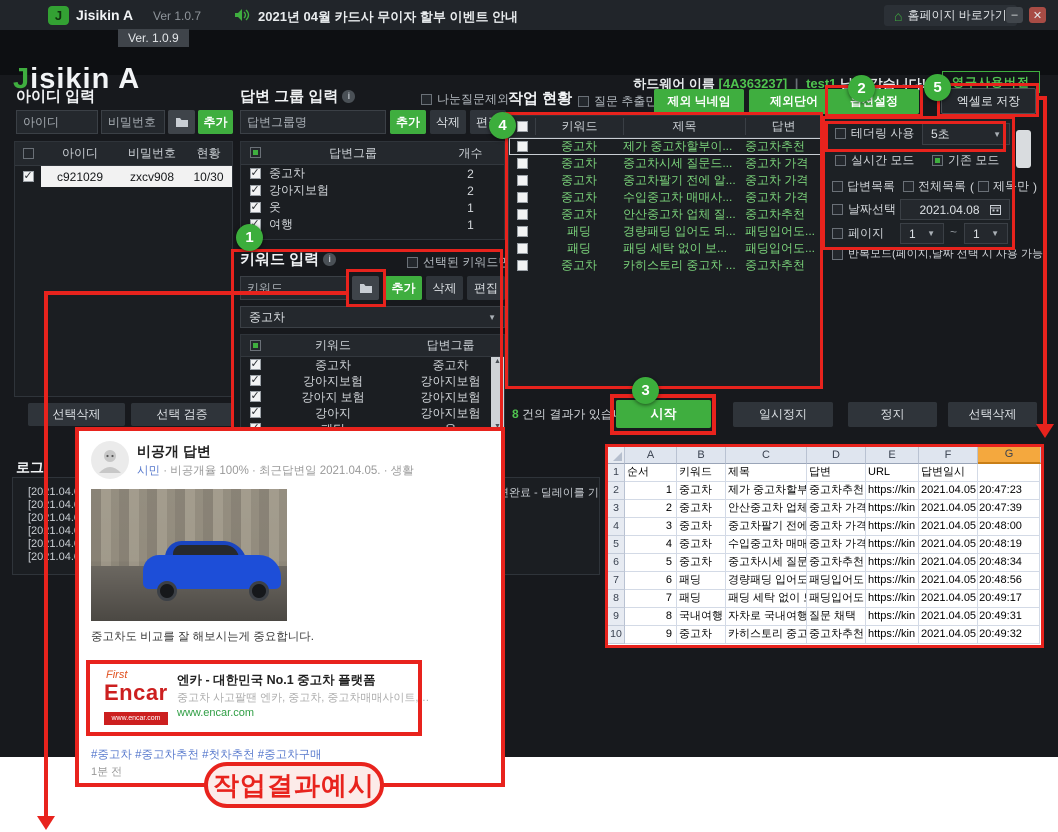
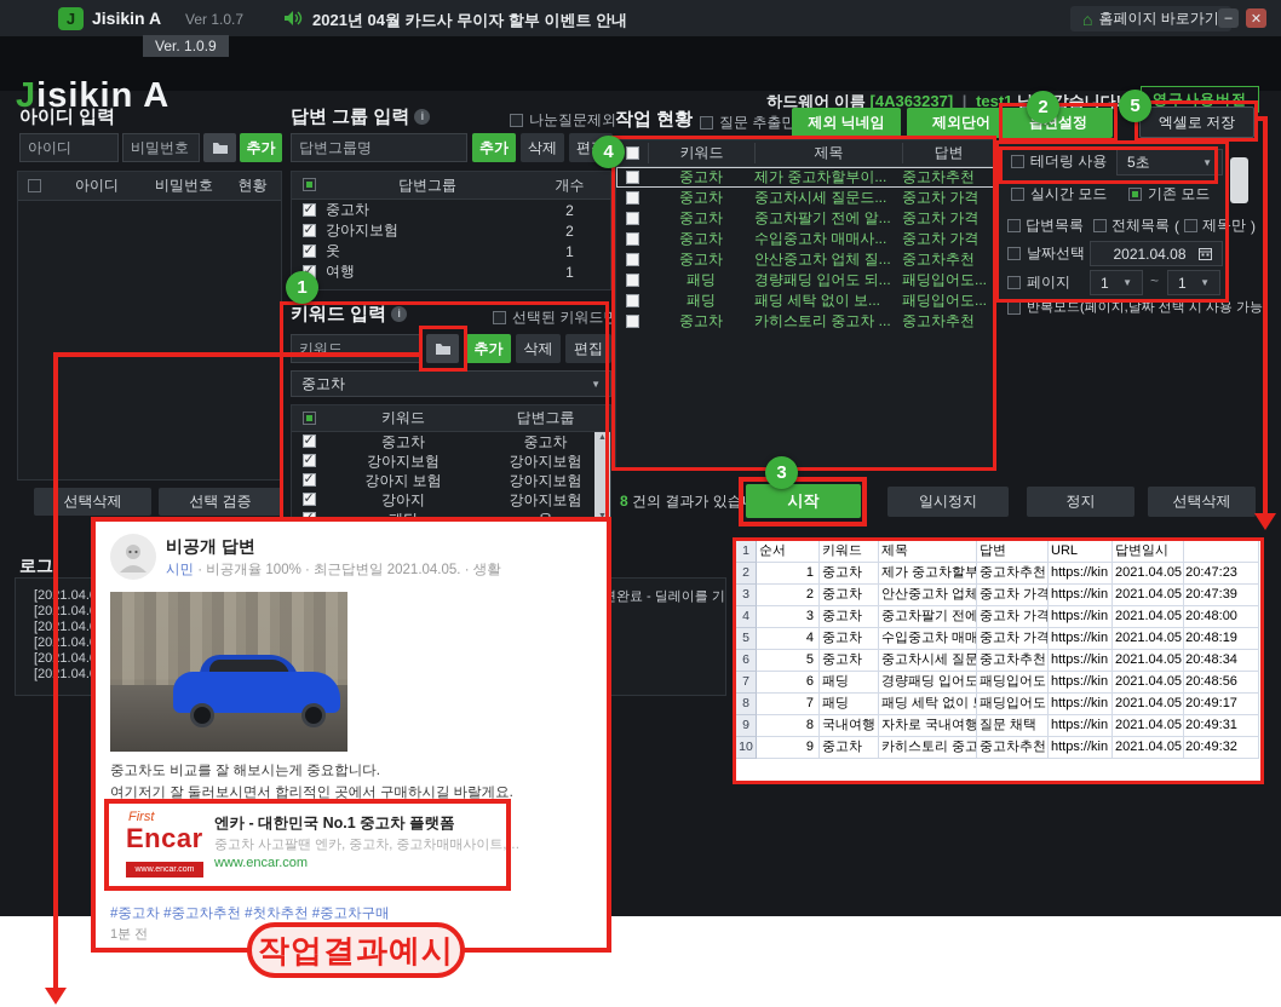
  J
  Jisikin A
  Ver 1.0.7
  2021년 04월 카드사 무이자 할부 이벤트 안내
  ⌂
  홈페이지 바로가기
  –
  ✕
  Ver. 1.0.9
  Jisikin A
  하드웨어 이름 [4A363237] | test1 님갑습니다
  영구사용버전
  아이디 입력
  아이디
  비밀번호
  추가
  아이디
  비밀번호
  현황
- c921029
- zxcv908
- 10/30
  선택삭제
  선택 검증
  답변 그룹 입력 i
  나눈질문제외
  답변그룹명
  추가
  삭제
  답변그룹
  개수
  중고차
  2
  강아지보험
  2
  옷
  1
  여행
  1
  키워드 입력 i
  선택된 키워드만
  키워드
  추가
  삭제
  편집
  중고차
  ▼
  키워드
  답변그룹
  중고차
  중고차
  강아지보험
  강아지보험
  강아지 보험
  강아지보험
  강아지
  강아지보험
  작업 현황
  질문 추출만
  제외 닉네임
  제외단어
  션설정
  엑셀로 저장
  키워드
  제목
  답변
  중고차
  제가 중고차할부이...
  중고차추천
  중고차
  중고차시세 질문드...
  중고차 가격
  중고차
  중고차팔기 전에 알...
  중고차 가격
  중고차
  수입중고차 매매사...
  중고차 가격
  중고차
  안산중고차 업체 질...
  중고차추천
  패딩
  경량패딩 입어도 되...
  패딩입어도...
  패딩
  패딩 세탁 없이 보...
  패딩입어도...
  중고차
  카히스토리 중고차 ...
  중고차추천
  테더링 사용
  5초
  ▼
  실시간 모드
  기존 모드
  답변목록
  전체목록
  (
  제목만
  )
  날짜선택
  2021.04.08
  페이지
  1
  ▼
  ~
  1
  ▼
  반복모드(페이지,날짜 선택 시 사용 가능
  8 건의 결과가 있습
  시작
  일시정지
  정지
  선택삭제
  로그
  [201.04.
  [201.04.
  [201.04.
  [201.04.
  [201.04.
  [201.04.
  완료 - 딜레이를 기
  비공개 답변
  시민 · 비공개율 100% · 최근답변일 2021.04.05. · 생활
  중고차도 비교를 잘 해보시는게 중요합니다.
+ 여기저기 잘 둘러보시면서 합리적인 곳에서 구매하시길 바랄게요.
  First
  Encar
  엔카 - 대한민국 No.1 중고차 플랫폼
  중고차 사고팔땐 엔카, 중고차, 중고차매매사이트,…
  www.encar.com
  #중고차 #중고차추천 #첫차추천 #중고차구매
  1분 전
- A
- B
- C
- D
- E
- F
- G
  1
  순서
  키워드
  제목
  답변
  URL
  답변일시
  2
  1
  중고차
  제가 중고차할부
  중고차추천
  https://kin
  3
  2
  중고차
  안산중고차 업체
  중고차 가격
  https://kin
  4
  3
  중고차
  중고차팔기 전에
  중고차 가격
  https://kin
  5
  4
  중고차
  수입중고차 매매
  중고차 가격
  https://kin
  6
  5
  중고차
  중고차시세 질문
  중고차추천
  https://kin
  7
  6
  패딩
  경량패딩 입어도
  패딩입어도
  https://kin
  8
  7
  패딩
  패딩 세탁 없이
  패딩입어도
  https://kin
  9
  8
  국내여행
  자차로 국내여행
  질문 채택
  https://kin
  10
  9
  중고차
  카히스토리 중고
  중고차추천
  https://kin
  1
  2
  3
  4
  5
  작업결과예시
